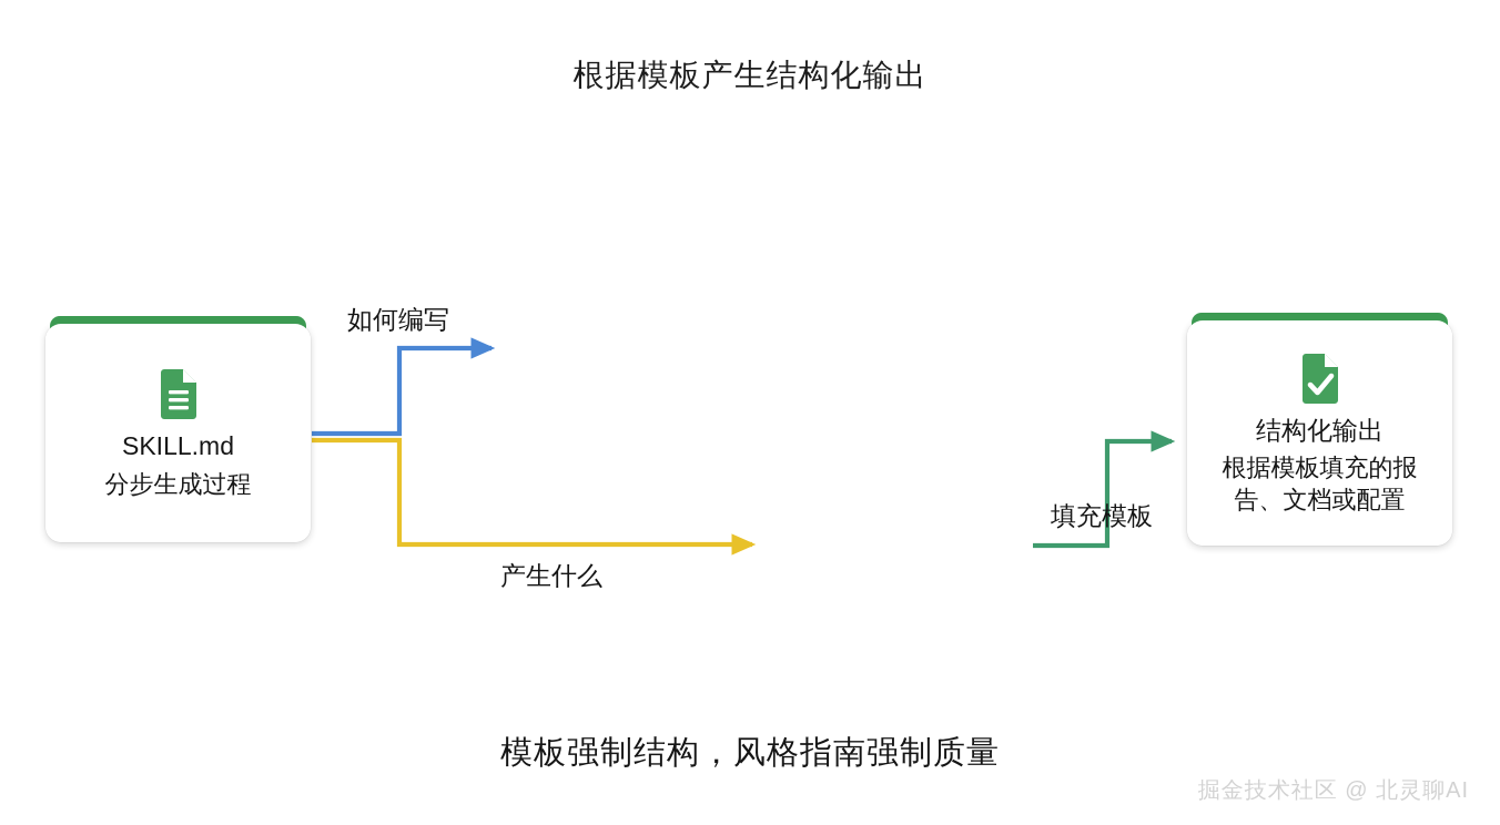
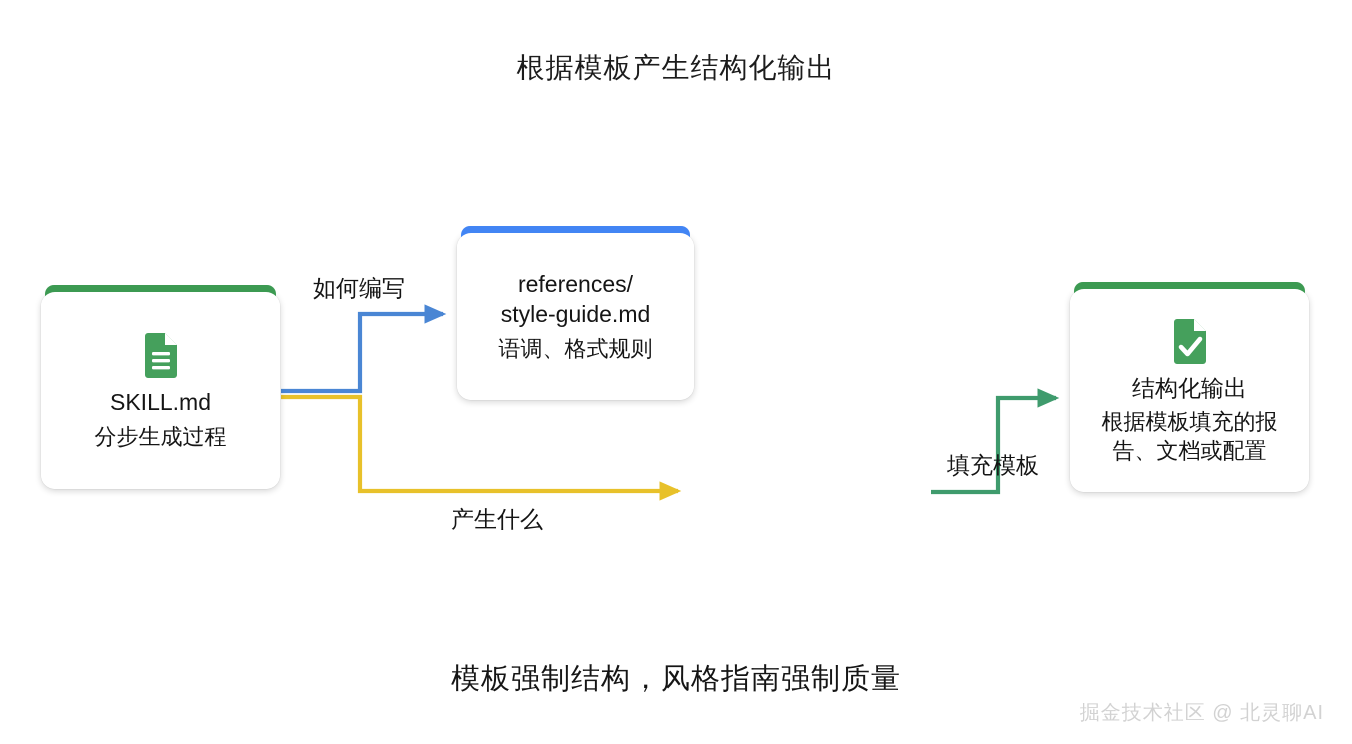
  根据模板产生结构化输出
  SKILL.md
  分步生成过程
+ references/
+ style-guide.md
+ 语调、格式规则
  结构化输出
  根据模板填充的报
  告、文档或配置
  如何编写
  产生什么
  填充模板
  模板强制结构，风格指南强制质量
  掘金技术社区 @ 北灵聊AI
